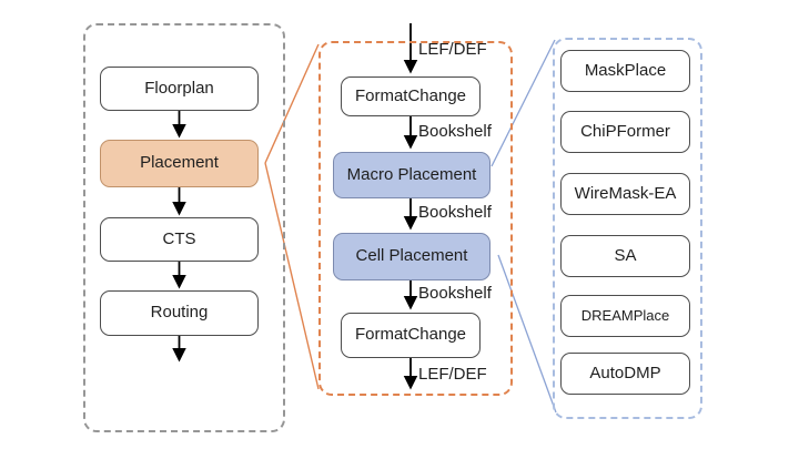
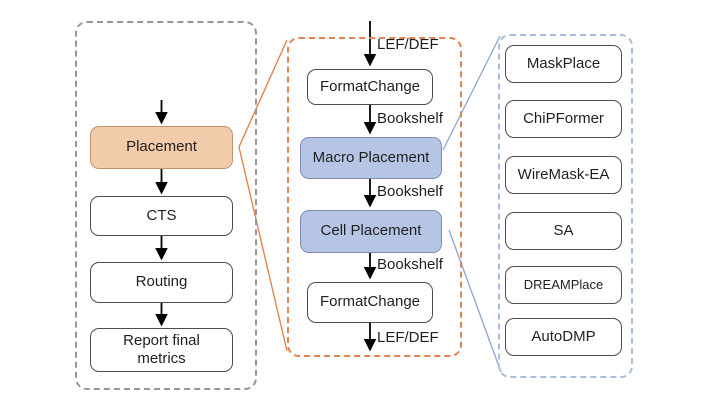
- Floorplan
  Placement
  CTS
  Routing
+ Report final metrics
  FormatChange
  Macro Placement
  Cell Placement
  FormatChange
  LEF/DEF
  Bookshelf
  Bookshelf
  Bookshelf
  LEF/DEF
  MaskPlace
  ChiPFormer
  WireMask-EA
  SA
  DREAMPlace
  AutoDMP
